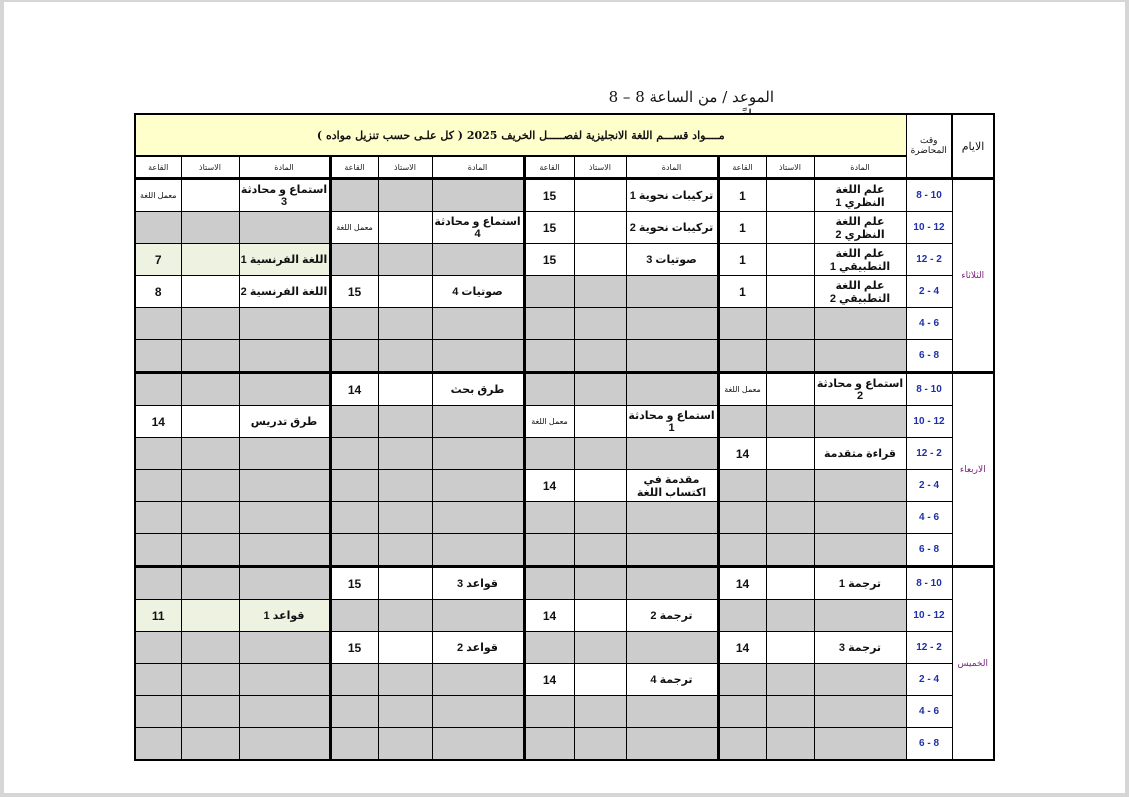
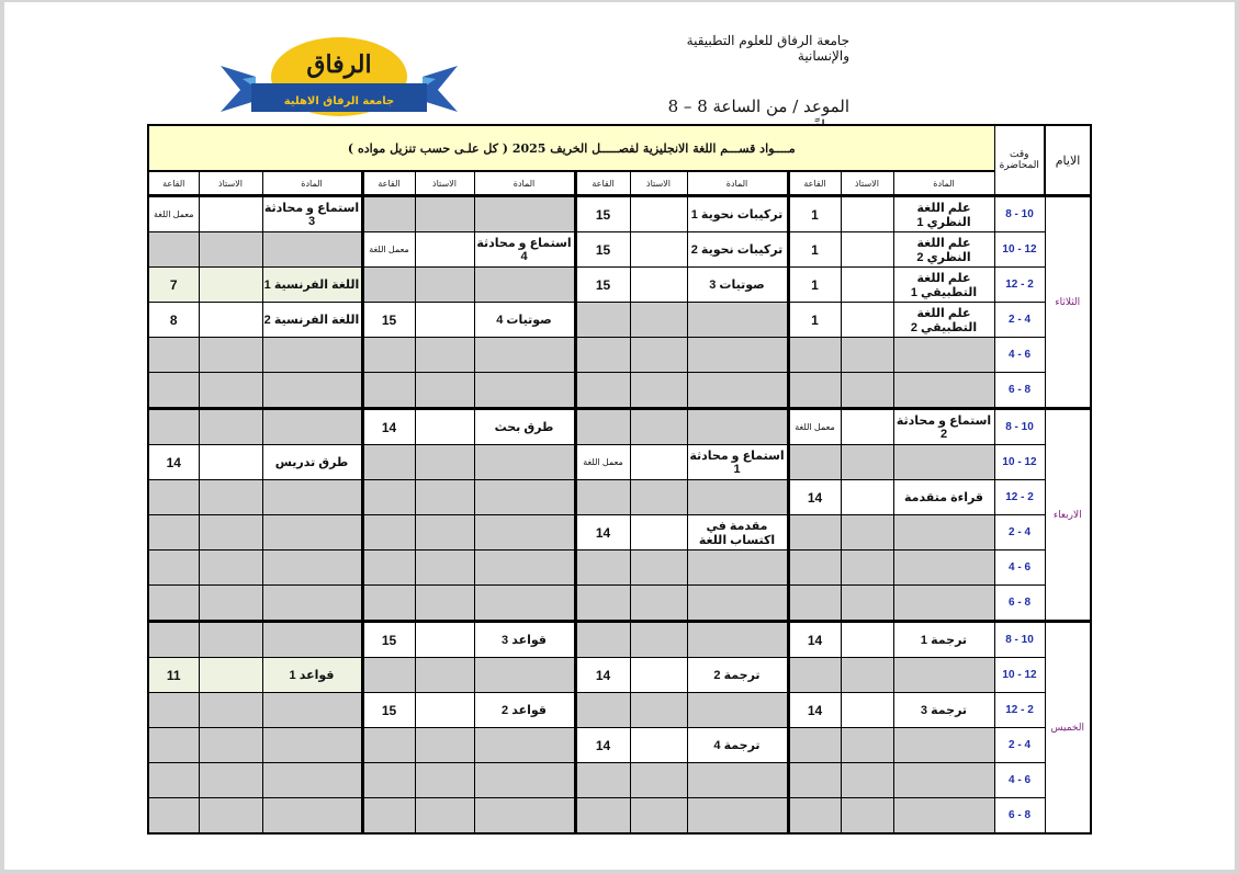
+ الرفاق
+ جامعة الرفاق الاهلية
+ جامعة الرفاق للعلوم التطبيقية والإنسانية
  الموعد / من الساعة 8 – 8
  الايام	وقت المحاضرة	مــــواد قســـم اللغة الانجليزية لفصـــــل الخريف 2025 ( كل علـى حسب تنزيل مواده )
  المادة	الاستاذ	القاعة	المادة	الاستاذ	القاعة	المادة	الاستاذ	القاعة	المادة	الاستاذ	القاعة
  الثلاثاء	10 - 8	علم اللغة النظري 1		1	تركيبات نحوية 1		15				استماع و محادثة 3		معمل اللغة
  12 - 10	علم اللغة النظري 2		1	تركيبات نحوية 2		15	استماع و محادثة 4		معمل اللغة
  2 - 12	علم اللغة التطبيقي 1		1	صوتيات 3		15				اللغة الفرنسية 1		7
  4 - 2	علم اللغة التطبيقي 2		1				صوتيات 4		15	اللغة الفرنسية 2		8
  6 - 4
  8 - 6
  الاربعاء	10 - 8	استماع و محادثة 2		معمل اللغة				طرق بحث		14
  12 - 10				استماع و محادثة 1		معمل اللغة				طرق تدريس		14
  2 - 12	قراءة متقدمة		14
  4 - 2				مقدمة في اكتساب اللغة		14
  6 - 4
  8 - 6
  الخميس	10 - 8	ترجمة 1		14				قواعد 3		15
  12 - 10				ترجمة 2		14				قواعد 1		11
  2 - 12	ترجمة 3		14				قواعد 2		15
  4 - 2				ترجمة 4		14
  6 - 4
  8 - 6
